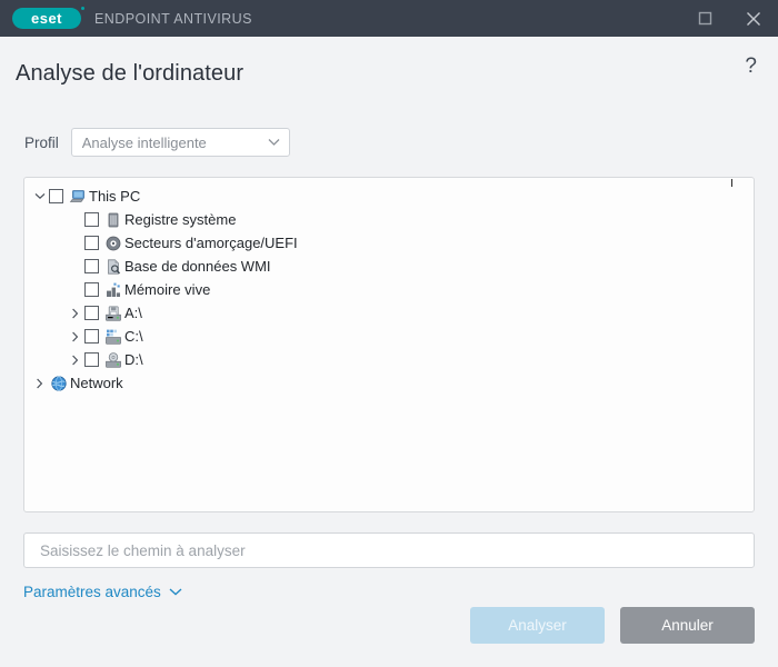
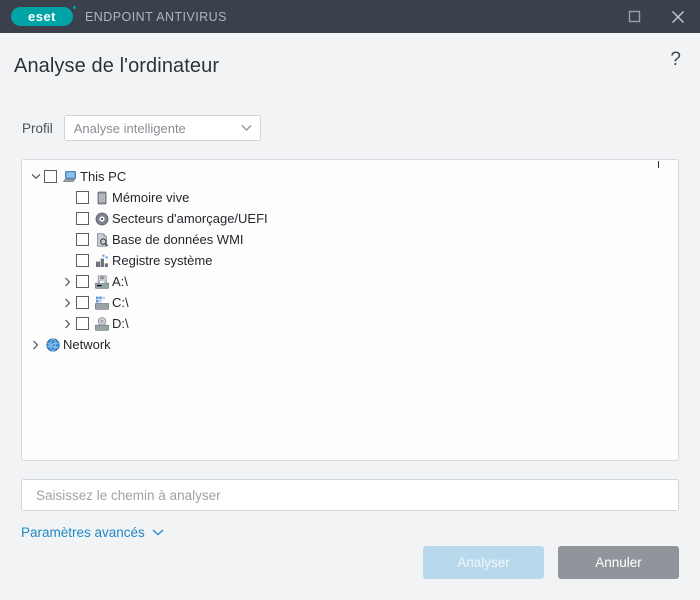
  eset
  ENDPOINT ANTIVIRUS
  Analyse de l'ordinateur
  ?
  Profil
  Analyse intelligente
  This PC
- Registre système
+ Mémoire vive
  Secteurs d'amorçage/UEFI
  Base de données WMI
- Mémoire vive
+ Registre système
  A:\
  C:\
  D:\
  Network
  Saisissez le chemin à analyser
  Paramètres avancés
  Analyser
  Annuler
